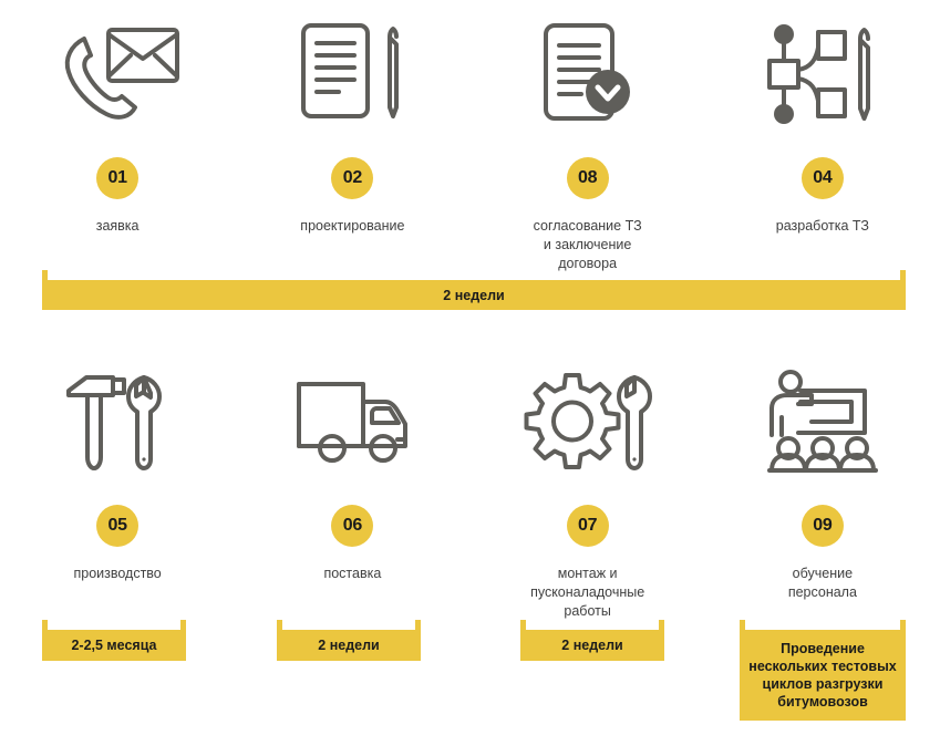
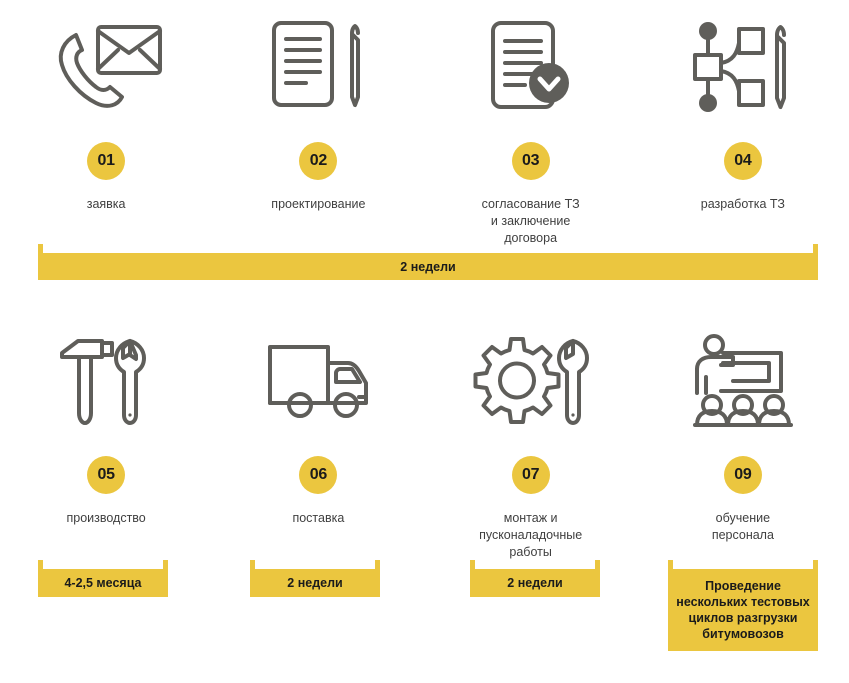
  01
  заявка
  02
  проектирование
- 08
+ 03
  согласование ТЗ
  и заключение
  договора
  04
  разработка ТЗ
  2 недели
  05
  производство
  06
  поставка
  07
  монтаж и
  пусконаладочные
  работы
  09
  обучение
  персонала
- 2-2,5 месяца
+ 4-2,5 месяца
  2 недели
  2 недели
  Проведение
  нескольких тестовых
  циклов разгрузки
  битумовозов
